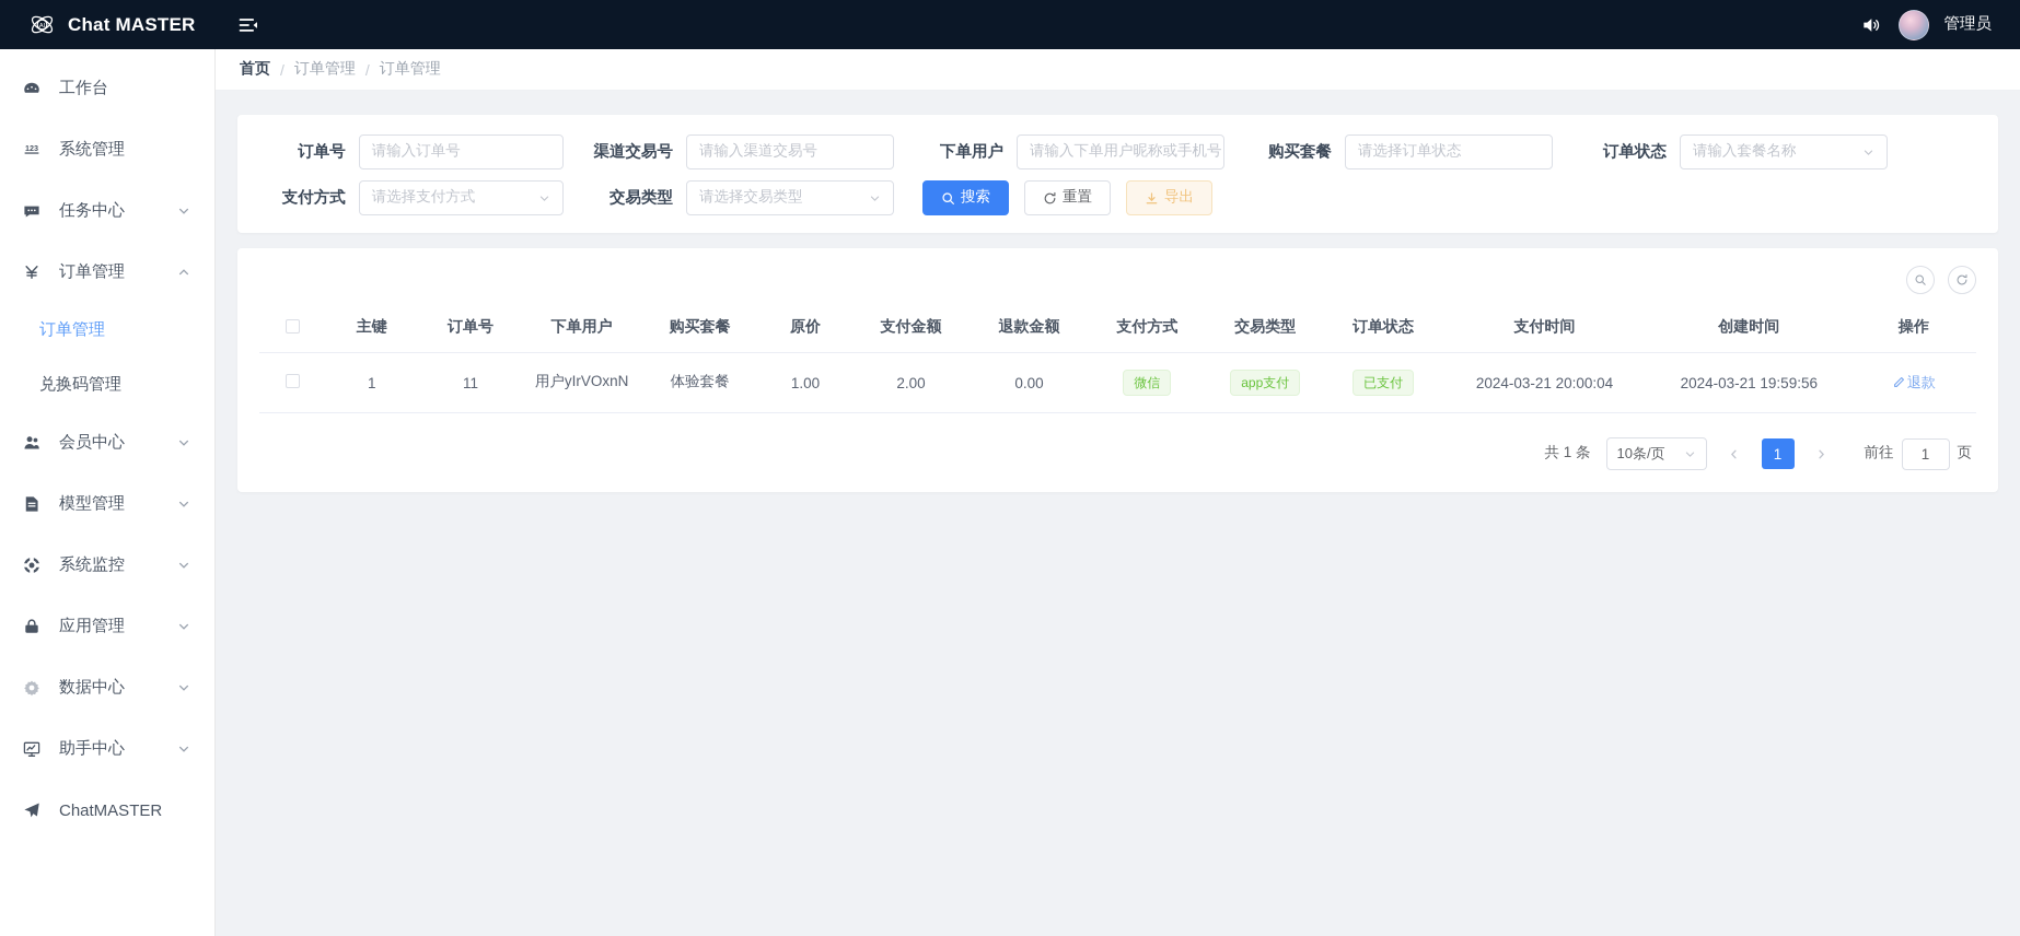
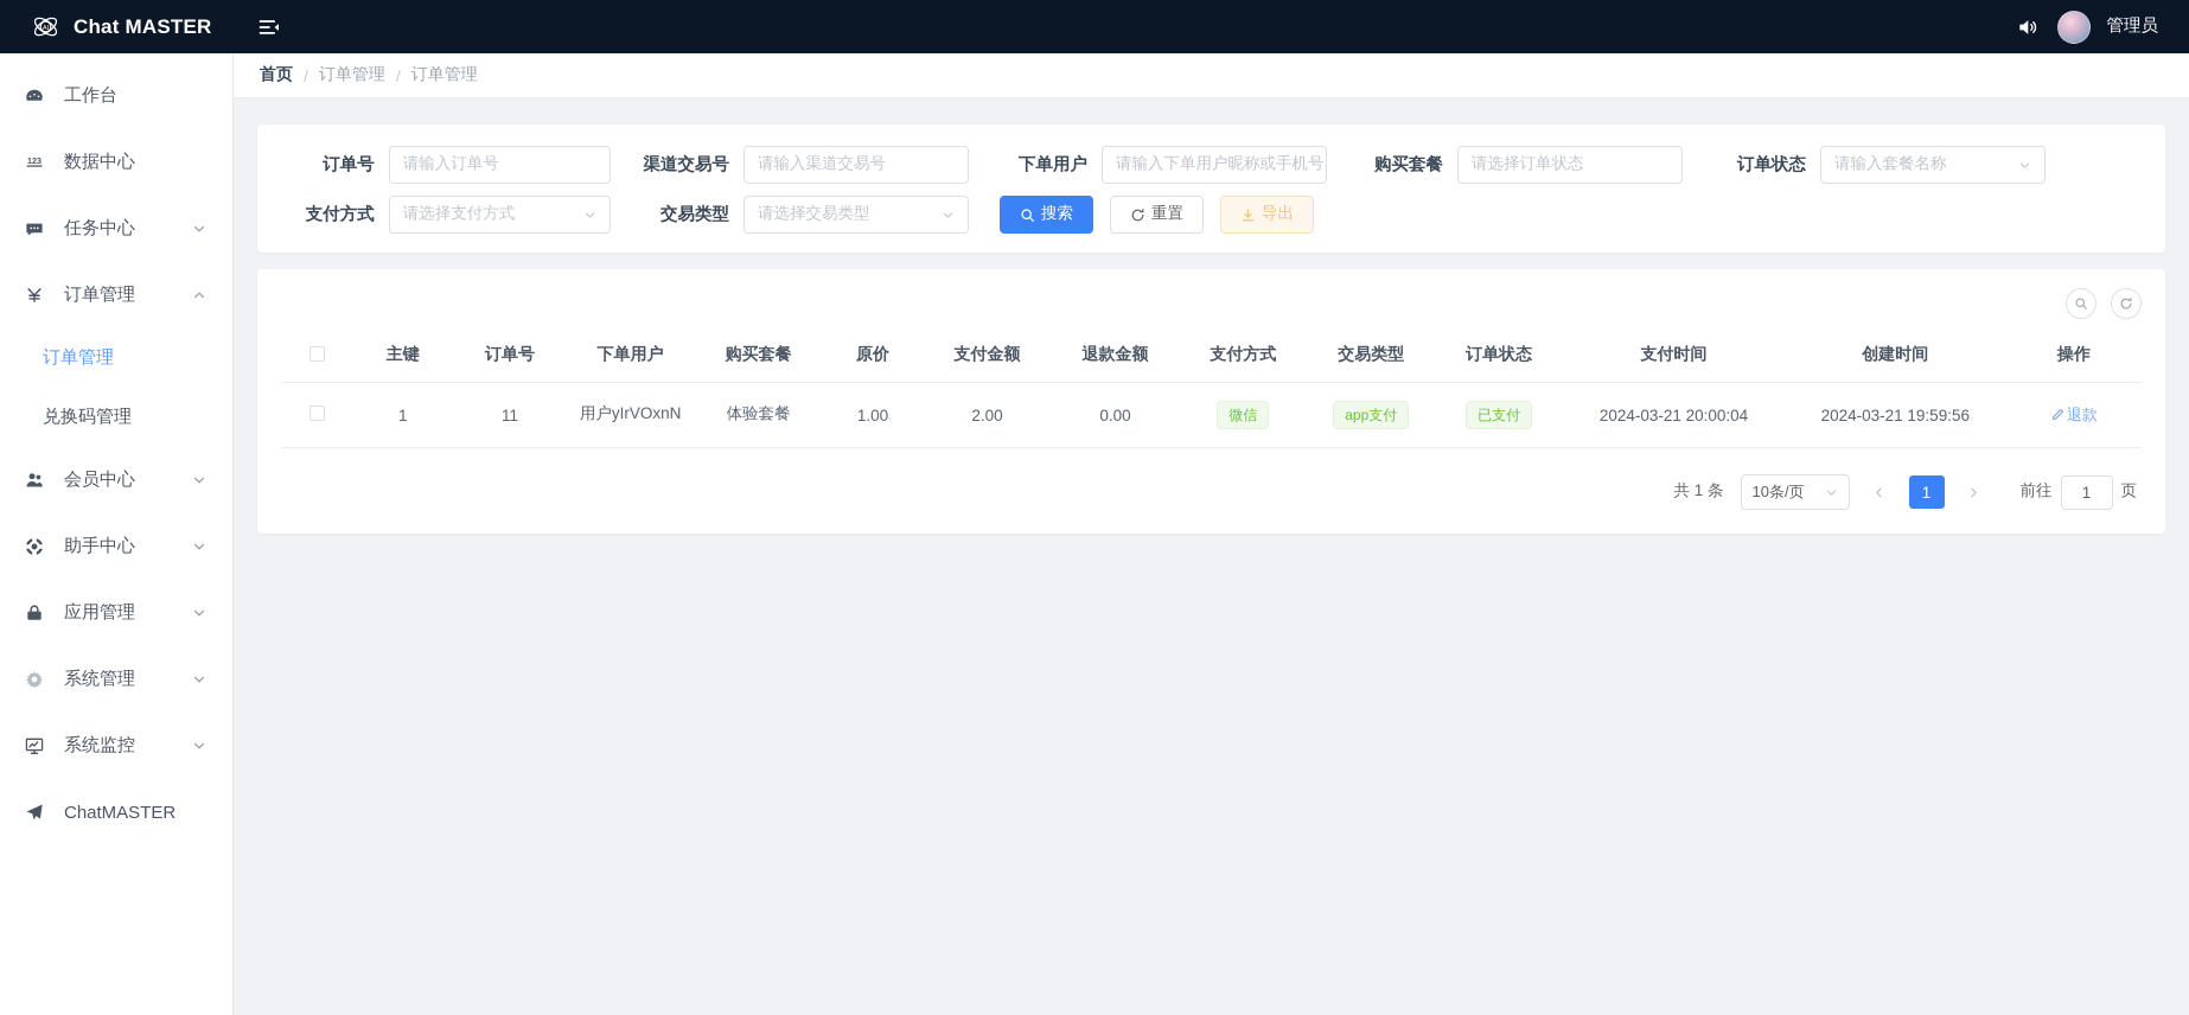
  Chat MASTER
  管理员
  工作台
  123
- 系统管理
+ 数据中心
  任务中心
  订单管理
  订单管理
  兑换码管理
  会员中心
- 模型管理
- 系统监控
+ 助手中心
  应用管理
- 数据中心
+ 系统管理
- 助手中心
+ 系统监控
  ChatMASTER
  首页
  /
  订单管理
  /
  订单管理
  订单号
  请输入订单号
  渠道交易号
  请输入渠道交易号
  下单用户
  请输入下单用户昵称或手机号
  购买套餐
  请选择订单状态
  订单状态
  请输入套餐名称
  支付方式
  请选择支付方式
  交易类型
  请选择交易类型
  搜索
  重置
  导出
  	主键	订单号	下单用户	购买套餐	原价	支付金额	退款金额	支付方式	交易类型	订单状态	支付时间	创建时间	操作
  	1	11	用户yIrVOxnN	体验套餐	1.00	2.00	0.00	微信	app支付	已支付	2024-03-21 20:00:04	2024-03-21 19:59:56	退款
  共 1 条
  10条/页
  1
  前往
  1
  页
